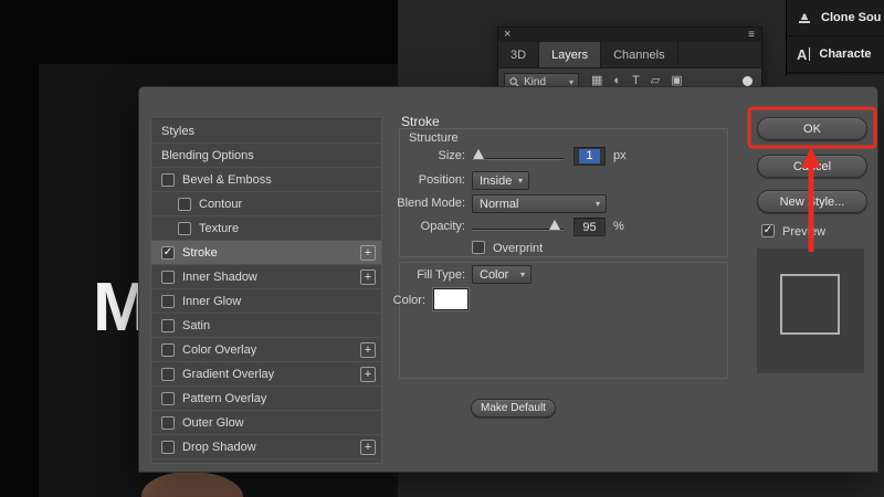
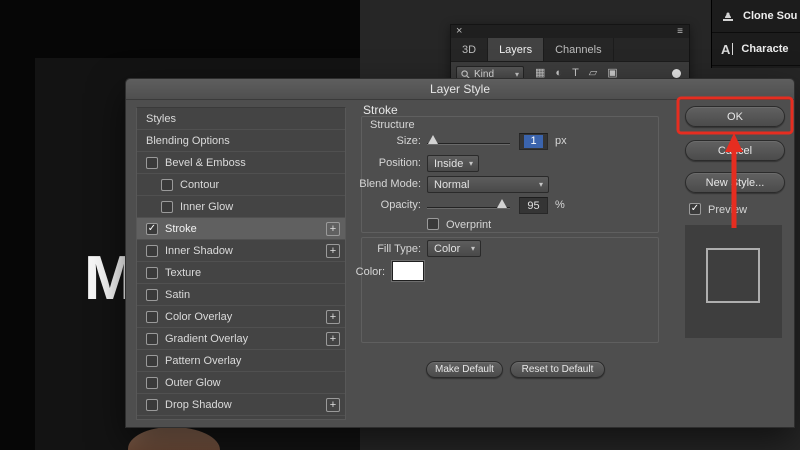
  M
  Clone Sou
  A
  Characte
  ×
  ≡
  3D
  Layers
  Channels
  Kind
  ▾
  ▦
  ◐
  T
  ▱
  ▣
+ Layer Style
  Styles
  Blending Options
  Bevel & Emboss
  Contour
- Texture
+ Inner Glow
  ✓
  Stroke
  +
  Inner Shadow
  +
- Inner Glow
+ Texture
  Satin
  Color Overlay
  +
  Gradient Overlay
  +
  Pattern Overlay
  Outer Glow
  Drop Shadow
  +
  Stroke
  Structure
  Size:
  1
  px
  Position:
  Inside
  ▾
  Blend Mode:
  Normal
  ▾
  Opacity:
  95
  %
  Overprint
  Fill Type:
  Color
  ▾
  Color:
  Make Default
+ Reset to Default
  OK
  Newtyle...
  ✓
  Prevw
